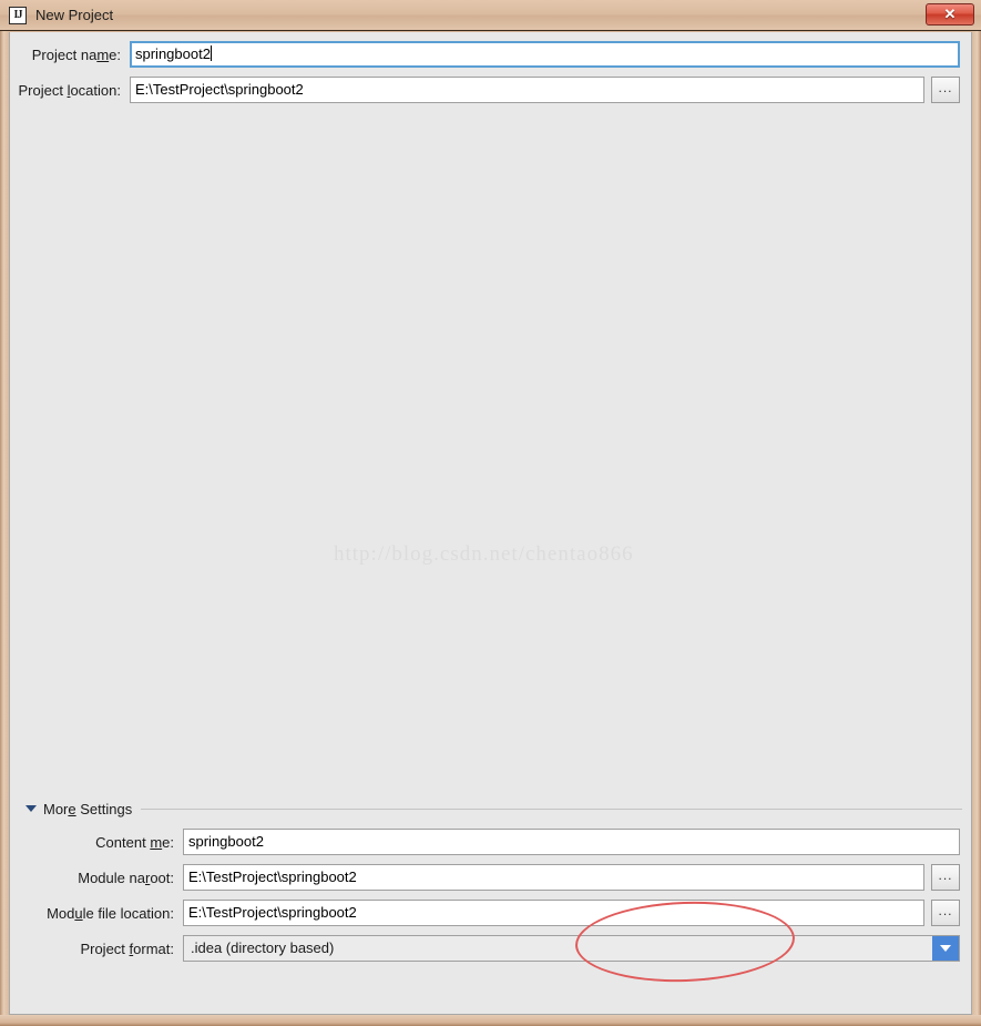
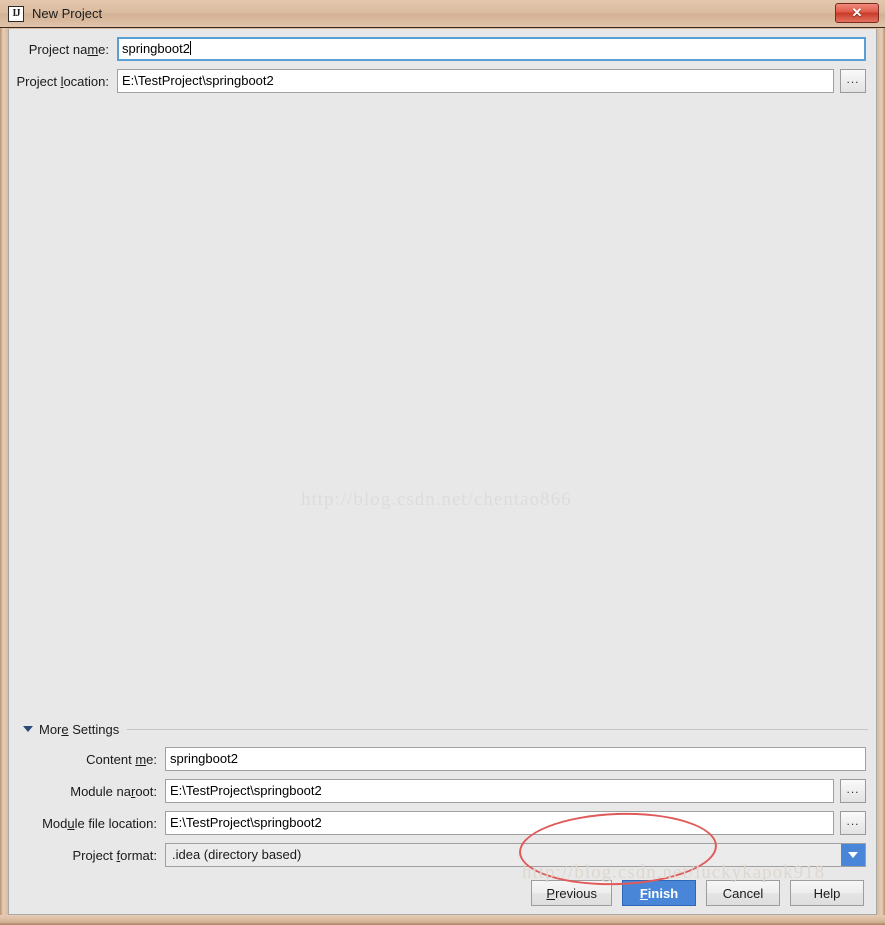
  IJ
  New Project
  ✕
  Project name:
  springboot2
  Project location:
  E:\TestProject\springboot2
  ...
  More Settings
  Content me:
  springboot2
  Module naroot:
  E:\TestProject\springboot2
  ...
  Module file location:
  E:\TestProject\springboot2
  ...
  Project format:
  .idea (directory based)
+ P
+ revious
+ F
+ inish
+ Cancel
+ Help
+ http://blog.csdn.net/luckykapok918
